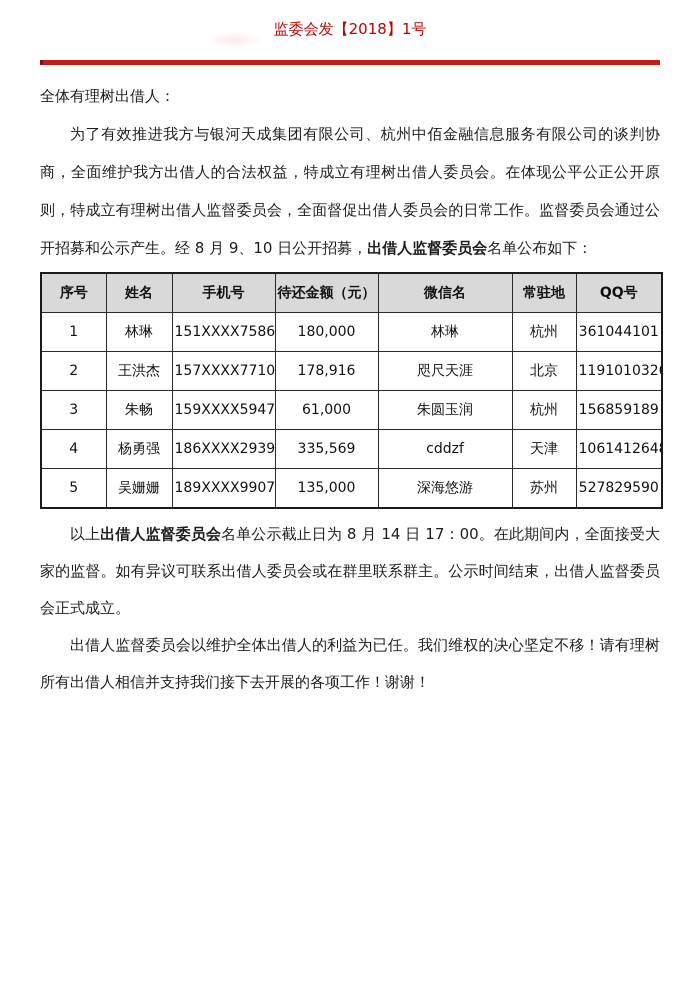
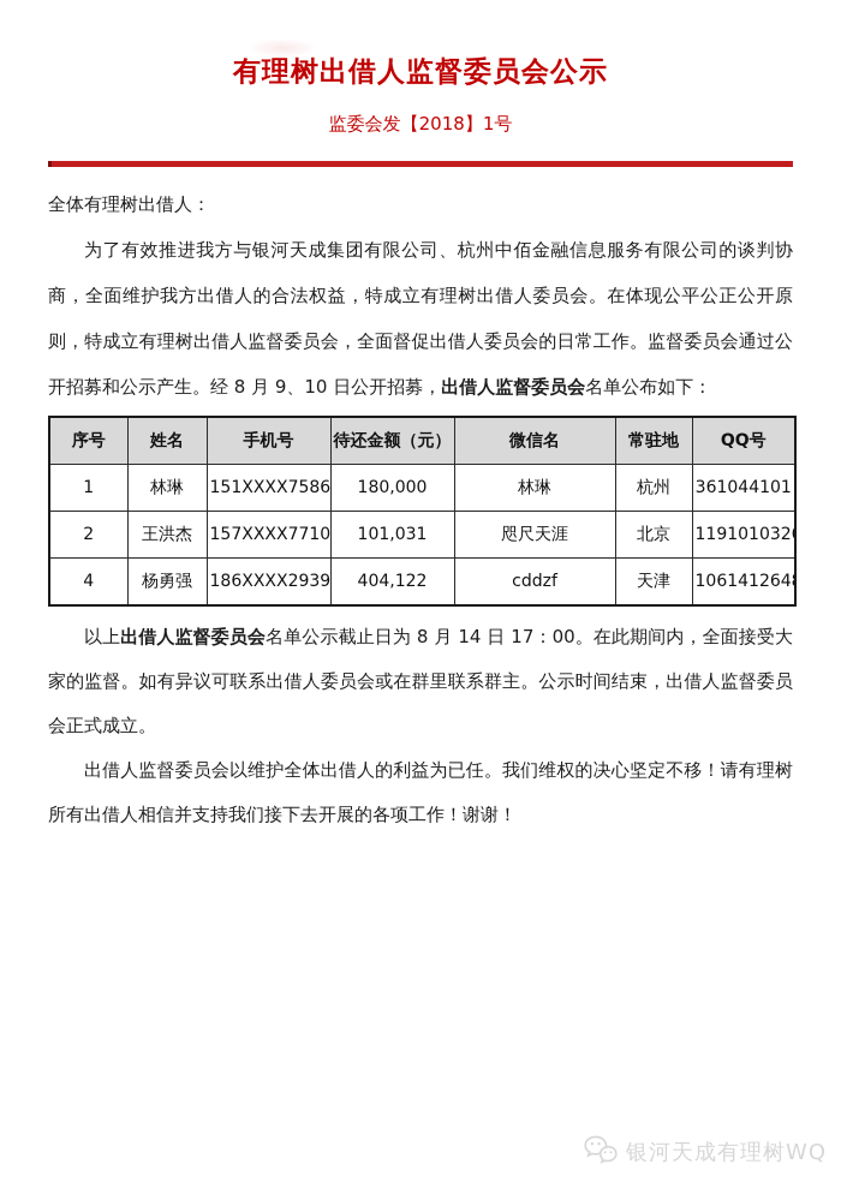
+ 有理树出借人监督委员会公示
  监委会发【2018】1号
  全体有理树出借人：
  为了有效推进我方与银河天成集团有限公司、杭州中佰金融信息服务有限公司的谈判协商，全面维护我方出借人的合法权益，特成立有理树出借人委员会。在体现公平公正公开原则，特成立有理树出借人监督委员会，全面督促出借人委员会的日常工作。监督委员会通过公开招募和公示产生。经 8 月 9、10 日公开招募，出借人监督委员会名单公布如下：
  序号	姓名	手机号	待还金额（元）	微信名	常驻地	QQ号
  1	林琳	151XXXX7586	180,000	林琳	杭州	361044101
- 2	王洪杰	157XXXX7710	178,916	咫尺天涯	北京	119101032
+ 2	王洪杰	157XXXX7710	101,031	咫尺天涯	北京	119101032
- 3	朱畅	159XXXX5947	61,000	朱圆玉润	杭州	156859189
- 4	杨勇强	186XXXX2939	335,569	cddzf	天津	106141264
+ 4	杨勇强	186XXXX2939	404,122	cddzf	天津	106141264
- 5	吴姗姗	189XXXX9907	135,000	深海悠游	苏州	527829590
  以上出借人监督委员会名单公示截止日为 8 月 14 日 17：00。在此期间内，全面接受大家的监督。如有异议可联系出借人委员会或在群里联系群主。公示时间结束，出借人监督委员会正式成立。
  出借人监督委员会以维护全体出借人的利益为已任。我们维权的决心坚定不移！请有理树所有出借人相信并支持我们接下去开展的各项工作！谢谢！
+ 银河天成有理树WQ
